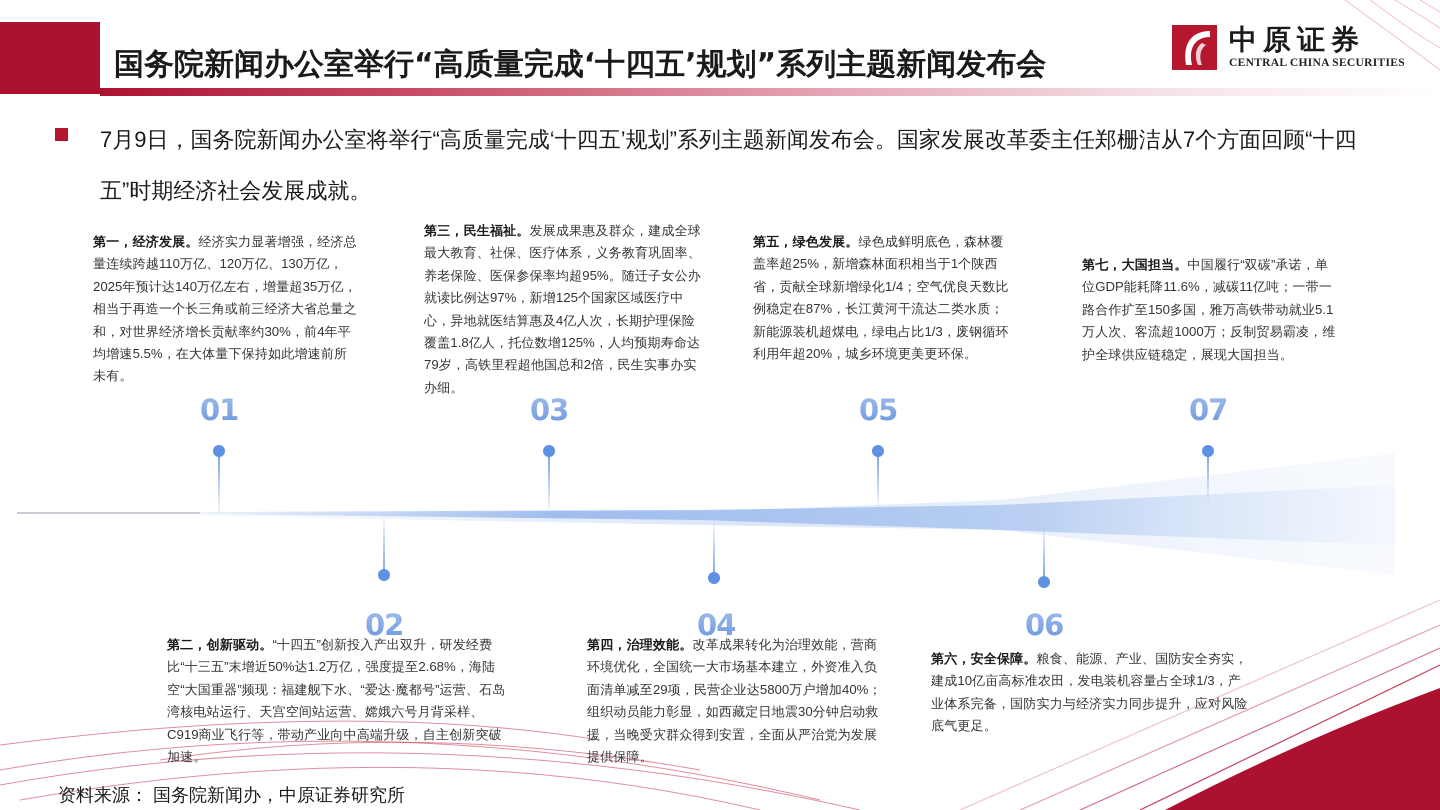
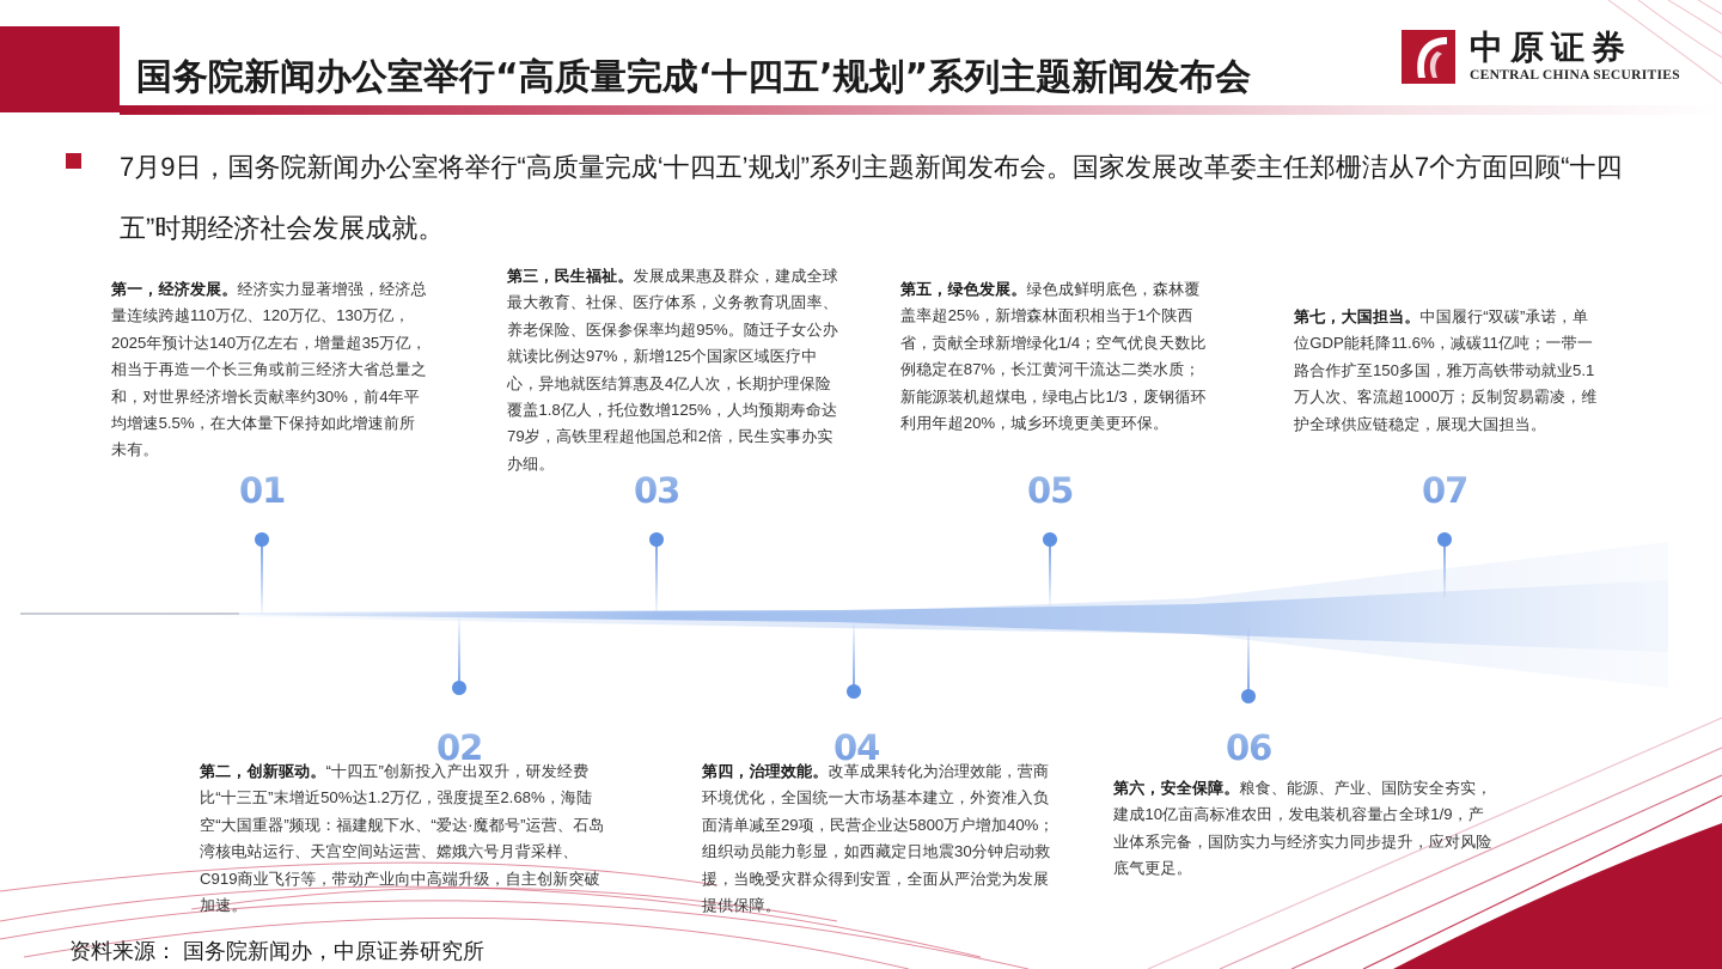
  国务院新闻办公室举行“高质量完成‘十四五’规划”系列主题新闻发布会
  中原证券
  CENTRAL CHINA SECURITIES
  7月9日，国务院新闻办公室将举行“高质量完成‘十四五’规划”系列主题新闻发布会。国家发展改革委主任郑栅洁从7个方面回顾“十四五”时期经济社会发展成就。
  第一，经济发展。经济实力显著增强，经济总量连续跨越110万亿、120万亿、130万亿，2025年预计达140万亿左右，增量超35万亿，相当于再造一个长三角或前三经济大省总量之和，对世界经济增长贡献率约30%，前4年平均增速5.5%，在大体量下保持如此增速前所未有。
  第三，民生福祉。发展成果惠及群众，建成全球最大教育、社保、医疗体系，义务教育巩固率、养老保险、医保参保率均超95%。随迁子女公办就读比例达97%，新增125个国家区域医疗中心，异地就医结算惠及4亿人次，长期护理保险覆盖1.8亿人，托位数增125%，人均预期寿命达79岁，高铁里程超他国总和2倍，民生实事办实办细。
  第五，绿色发展。绿色成鲜明底色，森林覆盖率超25%，新增森林面积相当于1个陕西省，贡献全球新增绿化1/4；空气优良天数比例稳定在87%，长江黄河干流达二类水质；新能源装机超煤电，绿电占比1/3，废钢循环利用年超20%，城乡环境更美更环保。
  第七，大国担当。中国履行“双碳”承诺，单位GDP能耗降11.6%，减碳11亿吨；一带一路合作扩至150多国，雅万高铁带动就业5.1万人次、客流超1000万；反制贸易霸凌，维护全球供应链稳定，展现大国担当。
  01
  03
  05
  07
  02
  04
  06
  第二，创新驱动。“十四五”创新投入产出双升，研发经费比“十三五”末增近50%达1.2万亿，强度提至2.68%，海陆空“大国重器”频现：福建舰下水、“爱达·魔都号”运营、石岛湾核电站运行、天宫空间站运营、嫦娥六号月背采样、C919商业飞行等，带动产业向中高端升级，自主创新突破加速。
  第四，治理效能。改革成果转化为治理效能，营商环境优化，全国统一大市场基本建立，外资准入负面清单减至29项，民营企业达5800万户增加40%；组织动员能力彰显，如西藏定日地震30分钟启动救援，当晚受灾群众得到安置，全面从严治党为发展提供保障。
- 第六，安全保障。粮食、能源、产业、国防安全夯实，建成10亿亩高标准农田，发电装机容量占全球1/3，产业体系完备，国防实力与经济实力同步提升，应对风险底气更足。
+ 第六，安全保障。粮食、能源、产业、国防安全夯实，建成10亿亩高标准农田，发电装机容量占全球1/9，产业体系完备，国防实力与经济实力同步提升，应对风险底气更足。
  资料来源： 国务院新闻办，中原证券研究所
